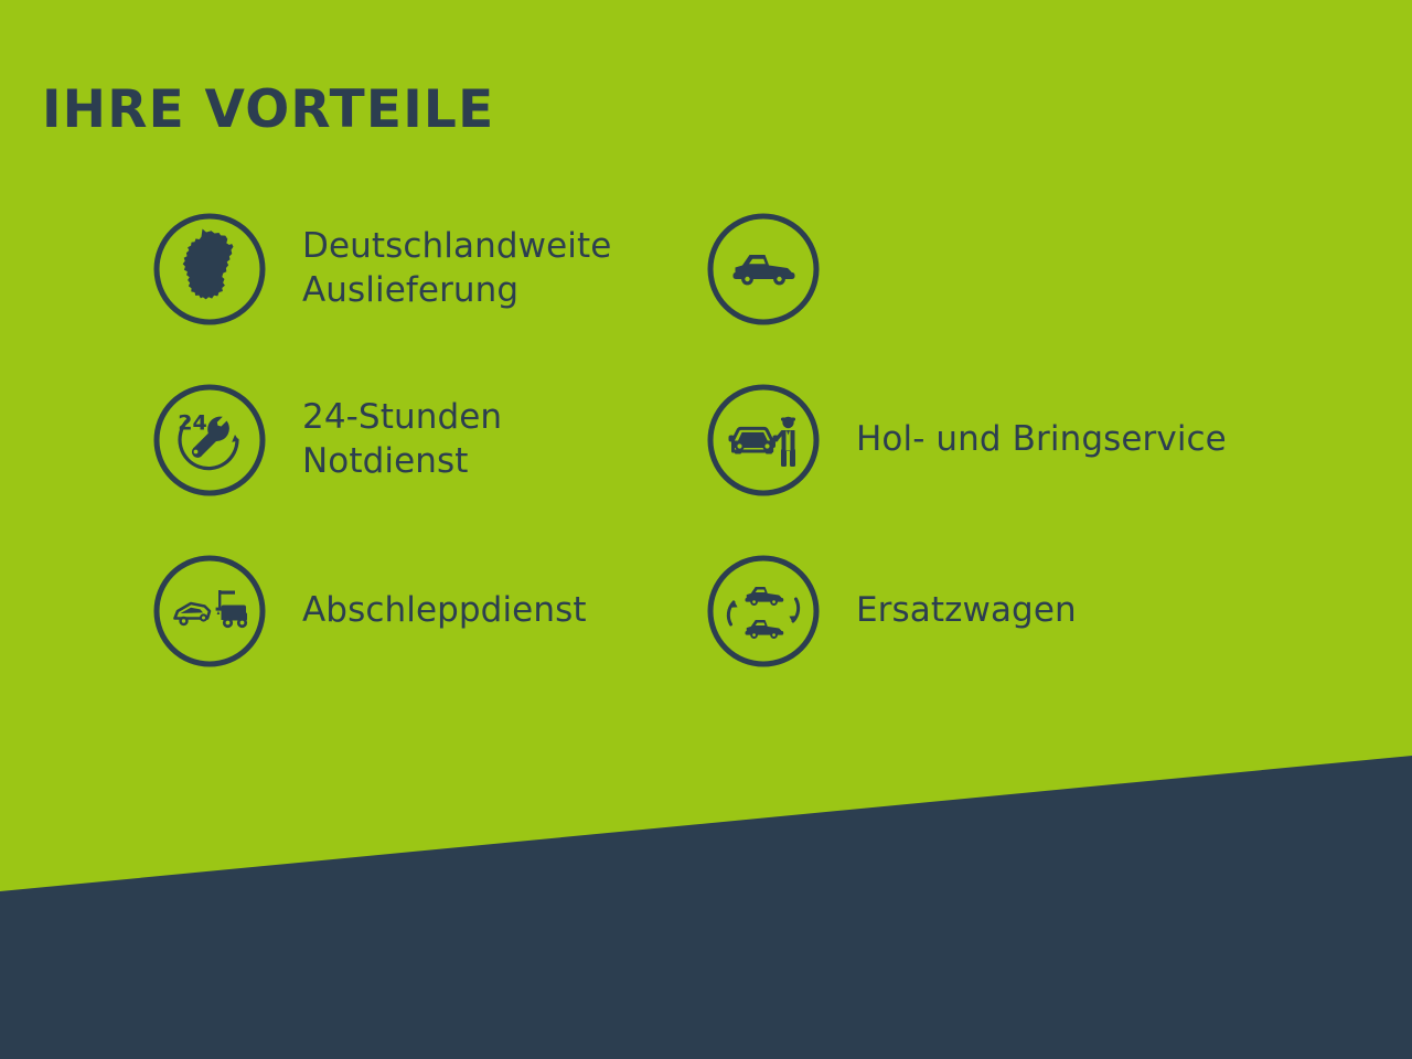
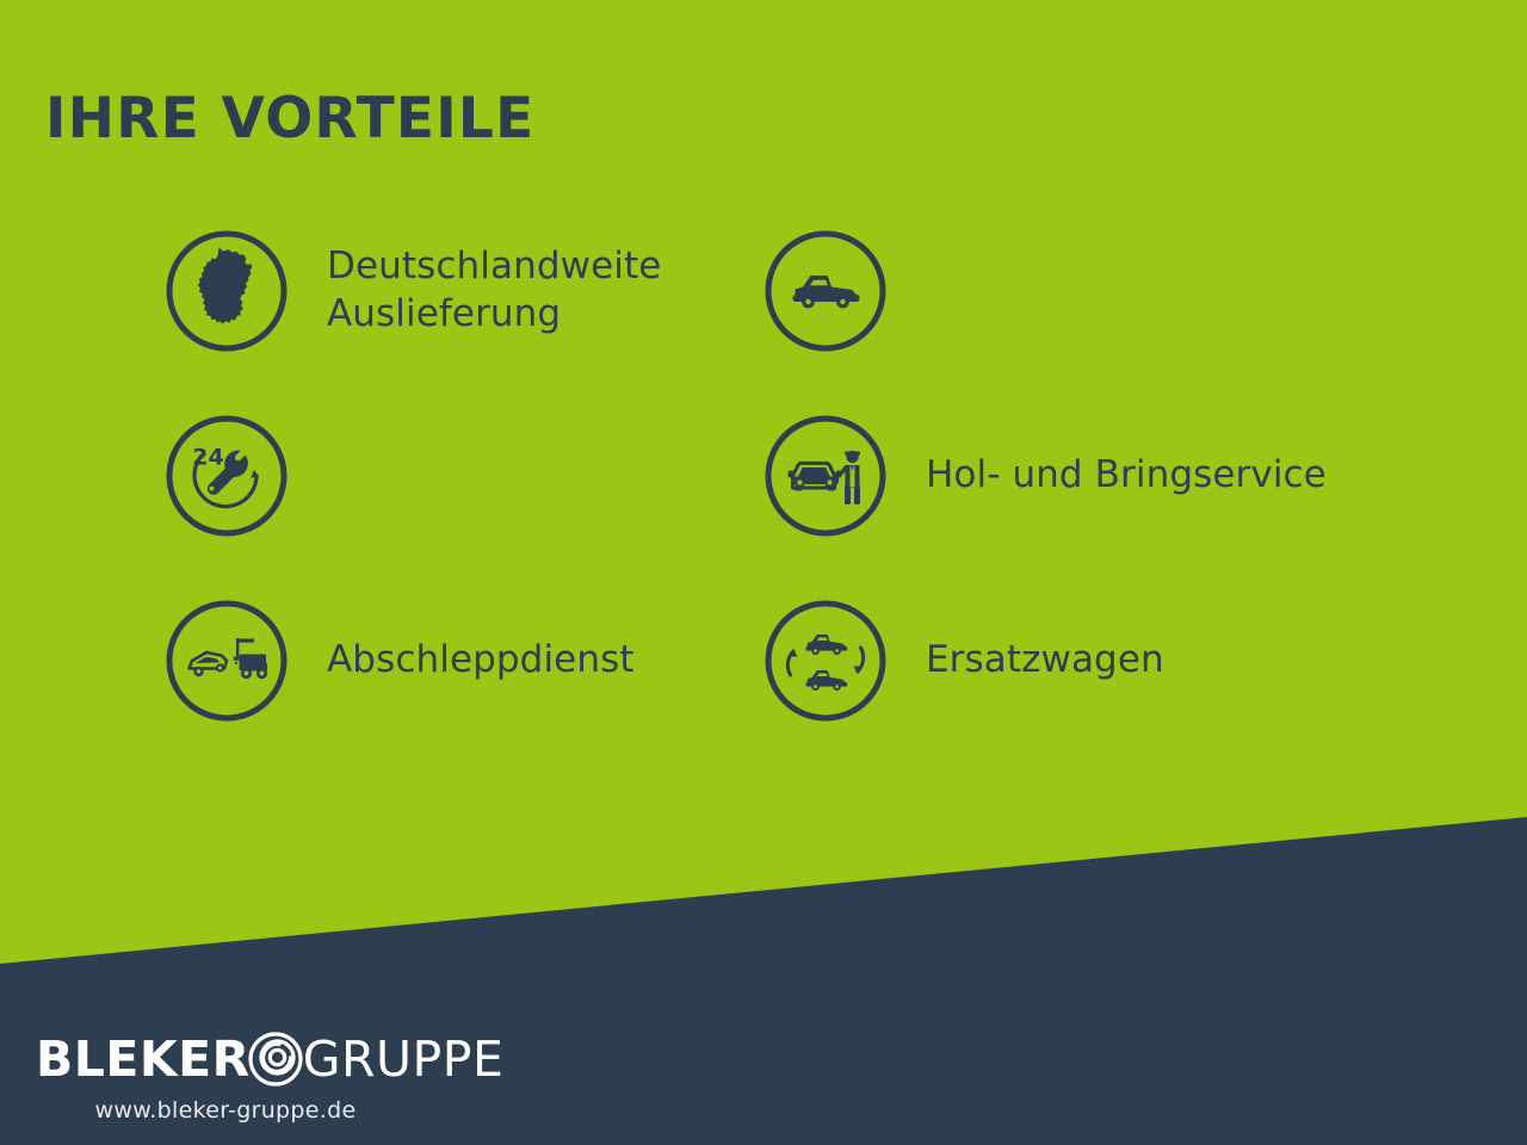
  IHRE VORTEILE
  Deutschlandweite
  Auslieferung
  24
- 24-Stunden
- Notdienst
  Abschleppdienst
  Hol- und Bringservice
  Ersatzwagen
+ BLEKER
+ GRUPPE
+ www.bleker-gruppe.de
